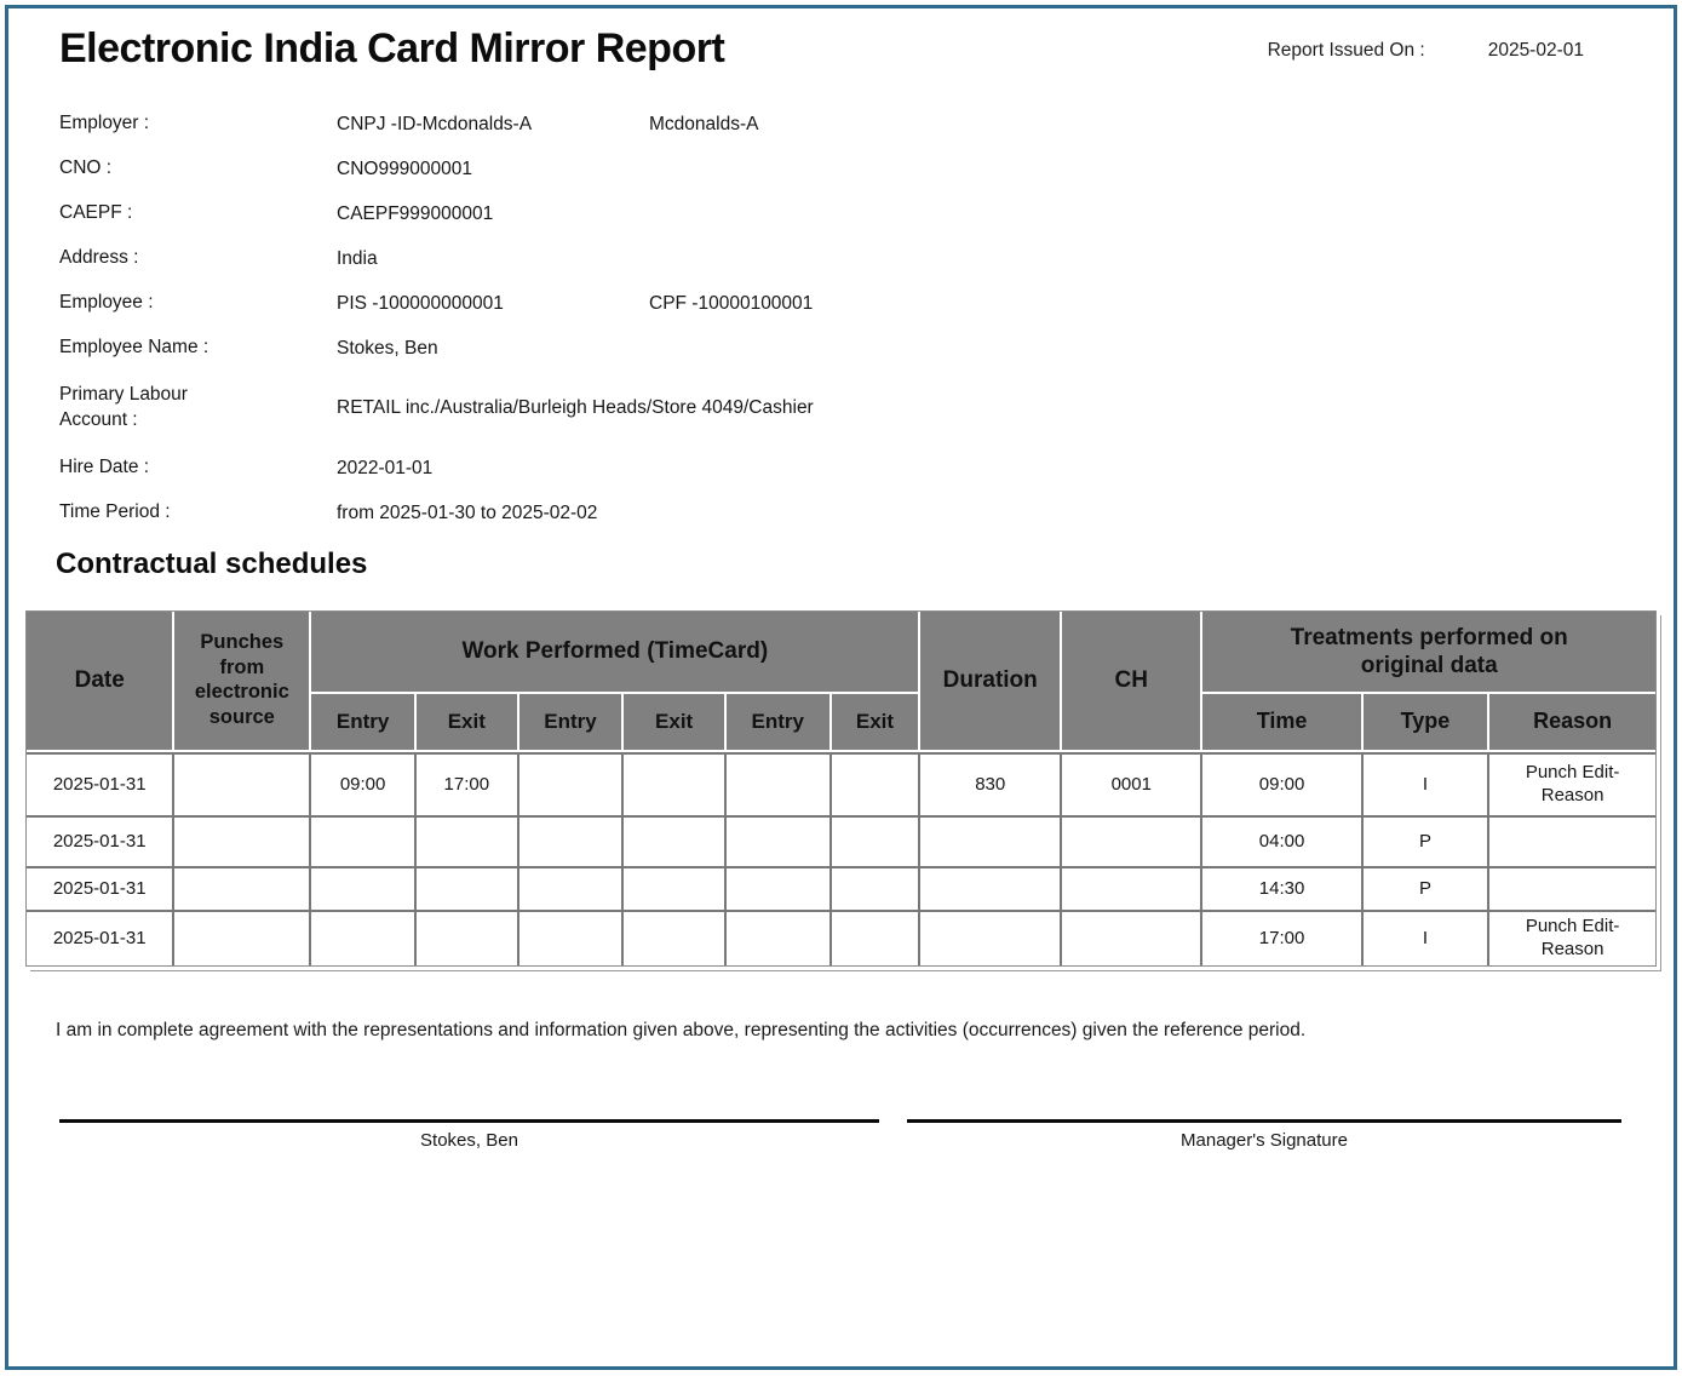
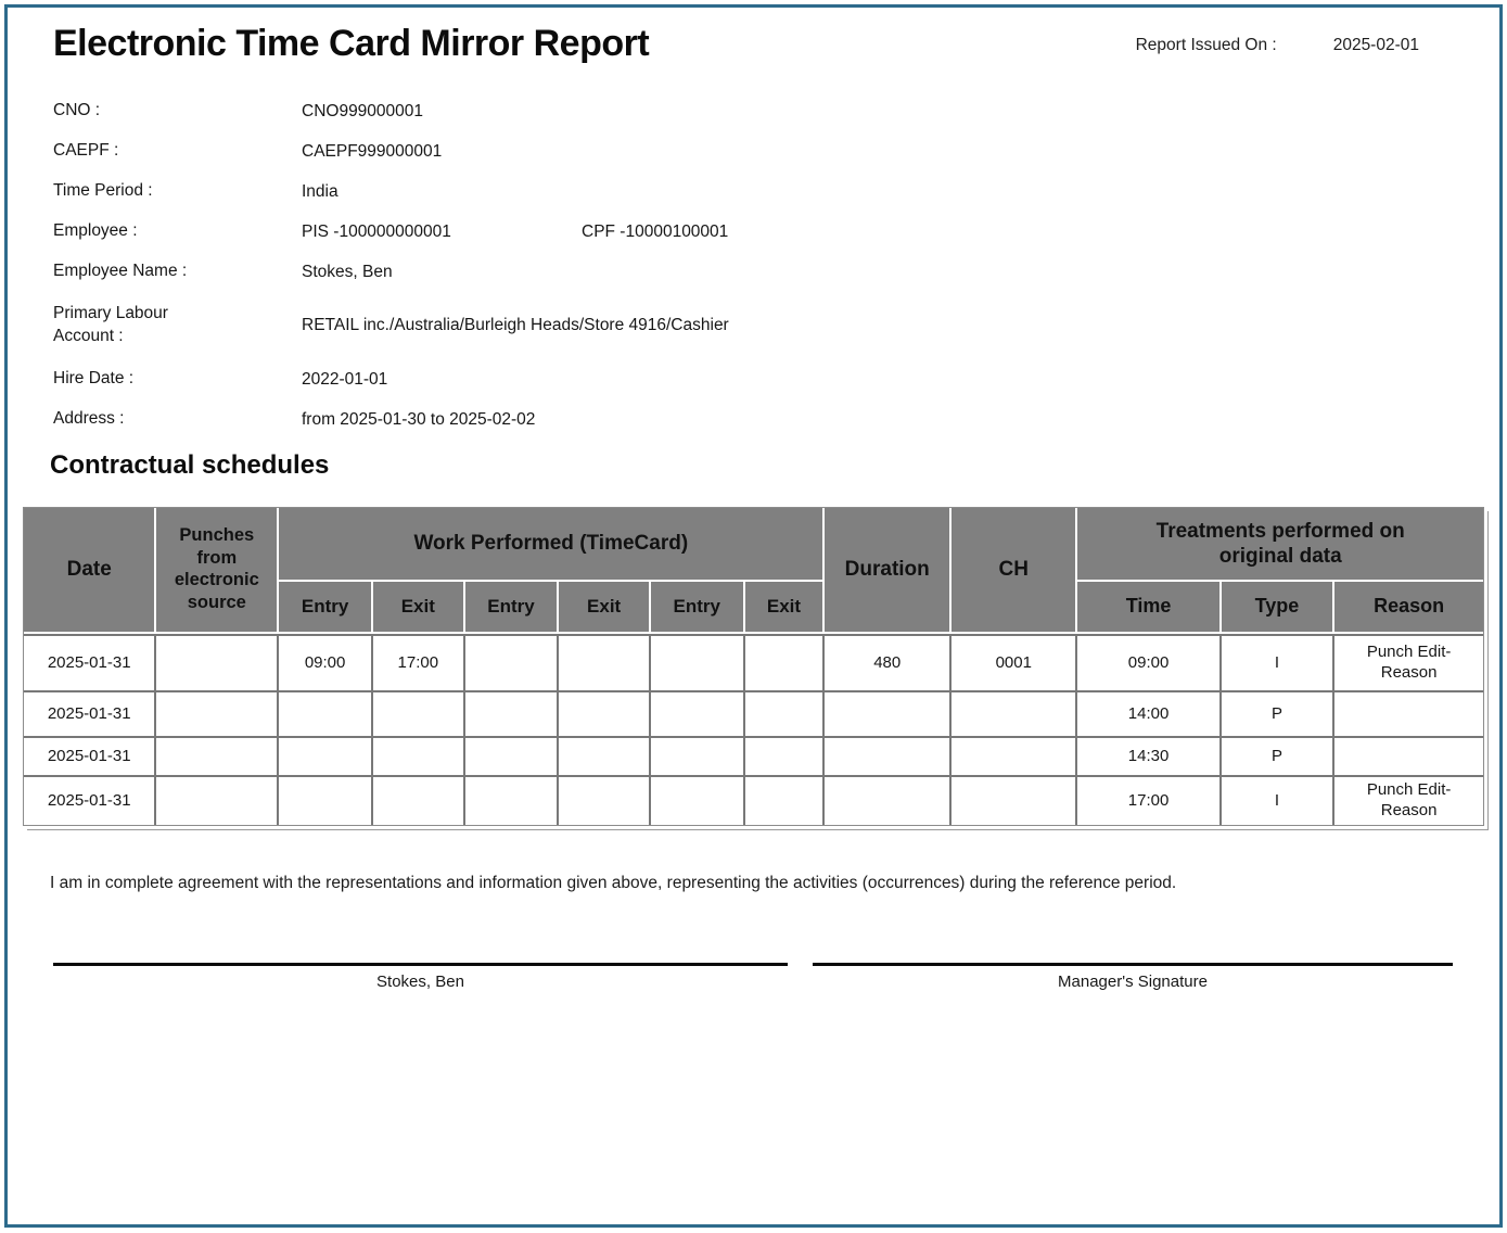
- Electronic India Card Mirror Report
+ Electronic Time Card Mirror Report
  Report Issued On :
  2025-02-01
- Employer :
- CNPJ -ID-Mcdonalds-A
- Mcdonalds-A
  CNO :
  CNO999000001
  CAEPF :
  CAEPF999000001
- Address :
+ Time Period :
  India
  Employee :
  PIS -100000000001
  CPF -10000100001
  Employee Name :
  Stokes, Ben
  Primary Labour Account :
- RETAIL inc./Australia/Burleigh Heads/Store 4049/Cashier
+ RETAIL inc./Australia/Burleigh Heads/Store 4916/Cashier
  Hire Date :
  2022-01-01
- Time Period :
+ Address :
  from 2025-01-30 to 2025-02-02
  Contractual schedules
  Date	Punches from electronic source	Work Performed (TimeCard)	Duration	CH	Treatments performed on original data
  Entry	Exit	Entry	Exit	Entry	Exit	Time	Type	Reason
- 2025-01-31		09:00	17:00					830	0001	09:00	I	Punch Edit-Reason
+ 2025-01-31		09:00	17:00					480	0001	09:00	I	Punch Edit-Reason
- 2025-01-31										04:00	P
+ 2025-01-31										14:00	P
  2025-01-31										14:30	P
  2025-01-31										17:00	I	Punch Edit-Reason
- I am in complete agreement with the representations and information given above, representing the activities (occurrences) given the reference period.
+ I am in complete agreement with the representations and information given above, representing the activities (occurrences) during the reference period.
  Stokes, Ben
  Manager's Signature
